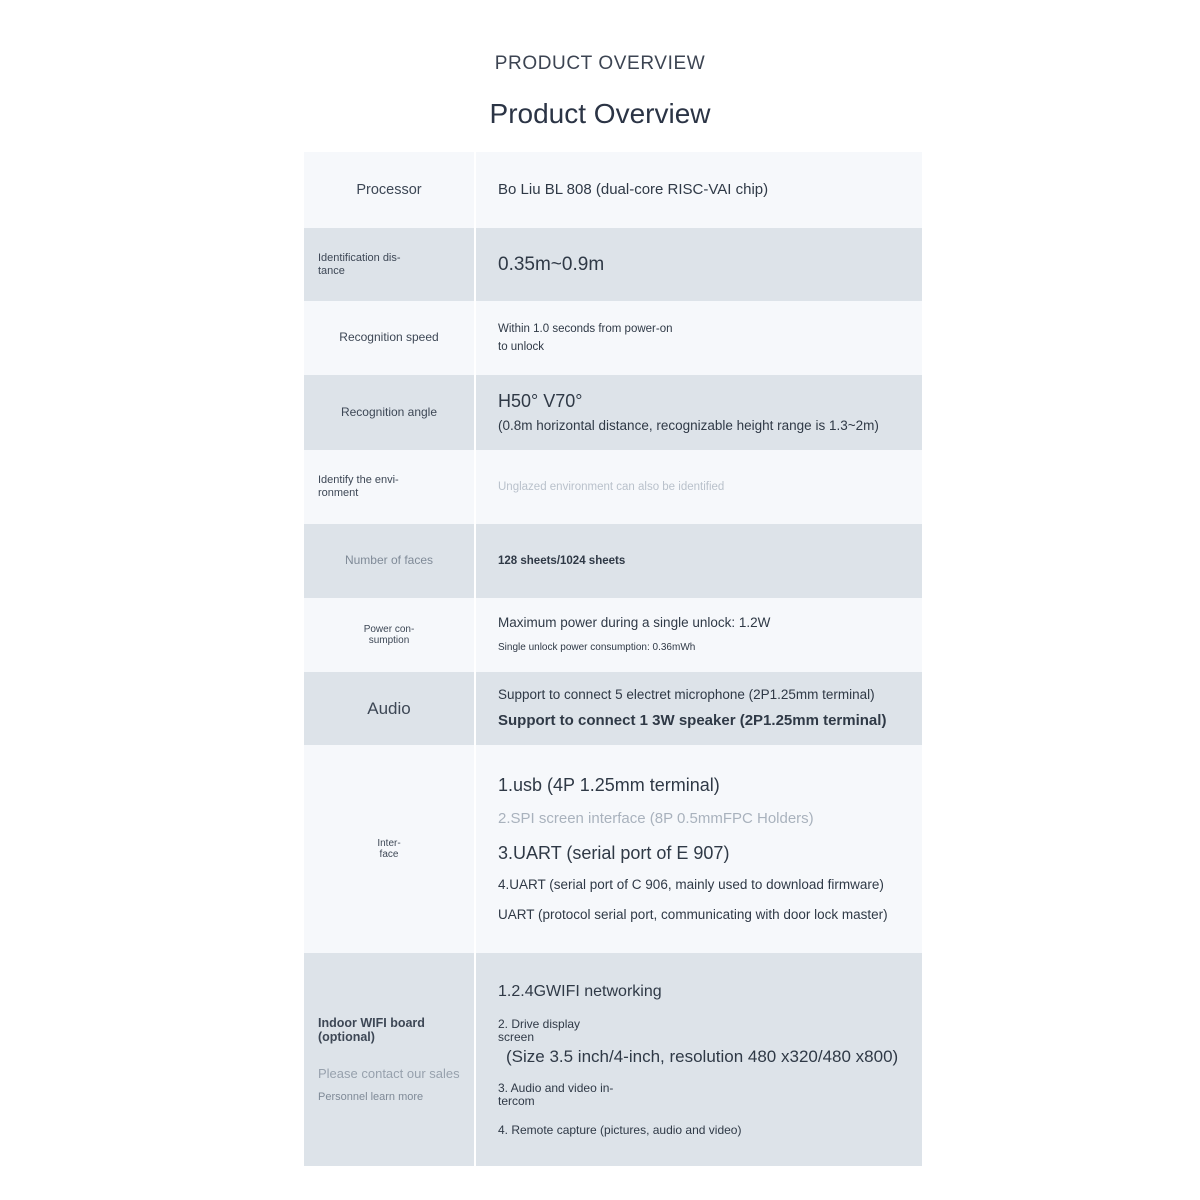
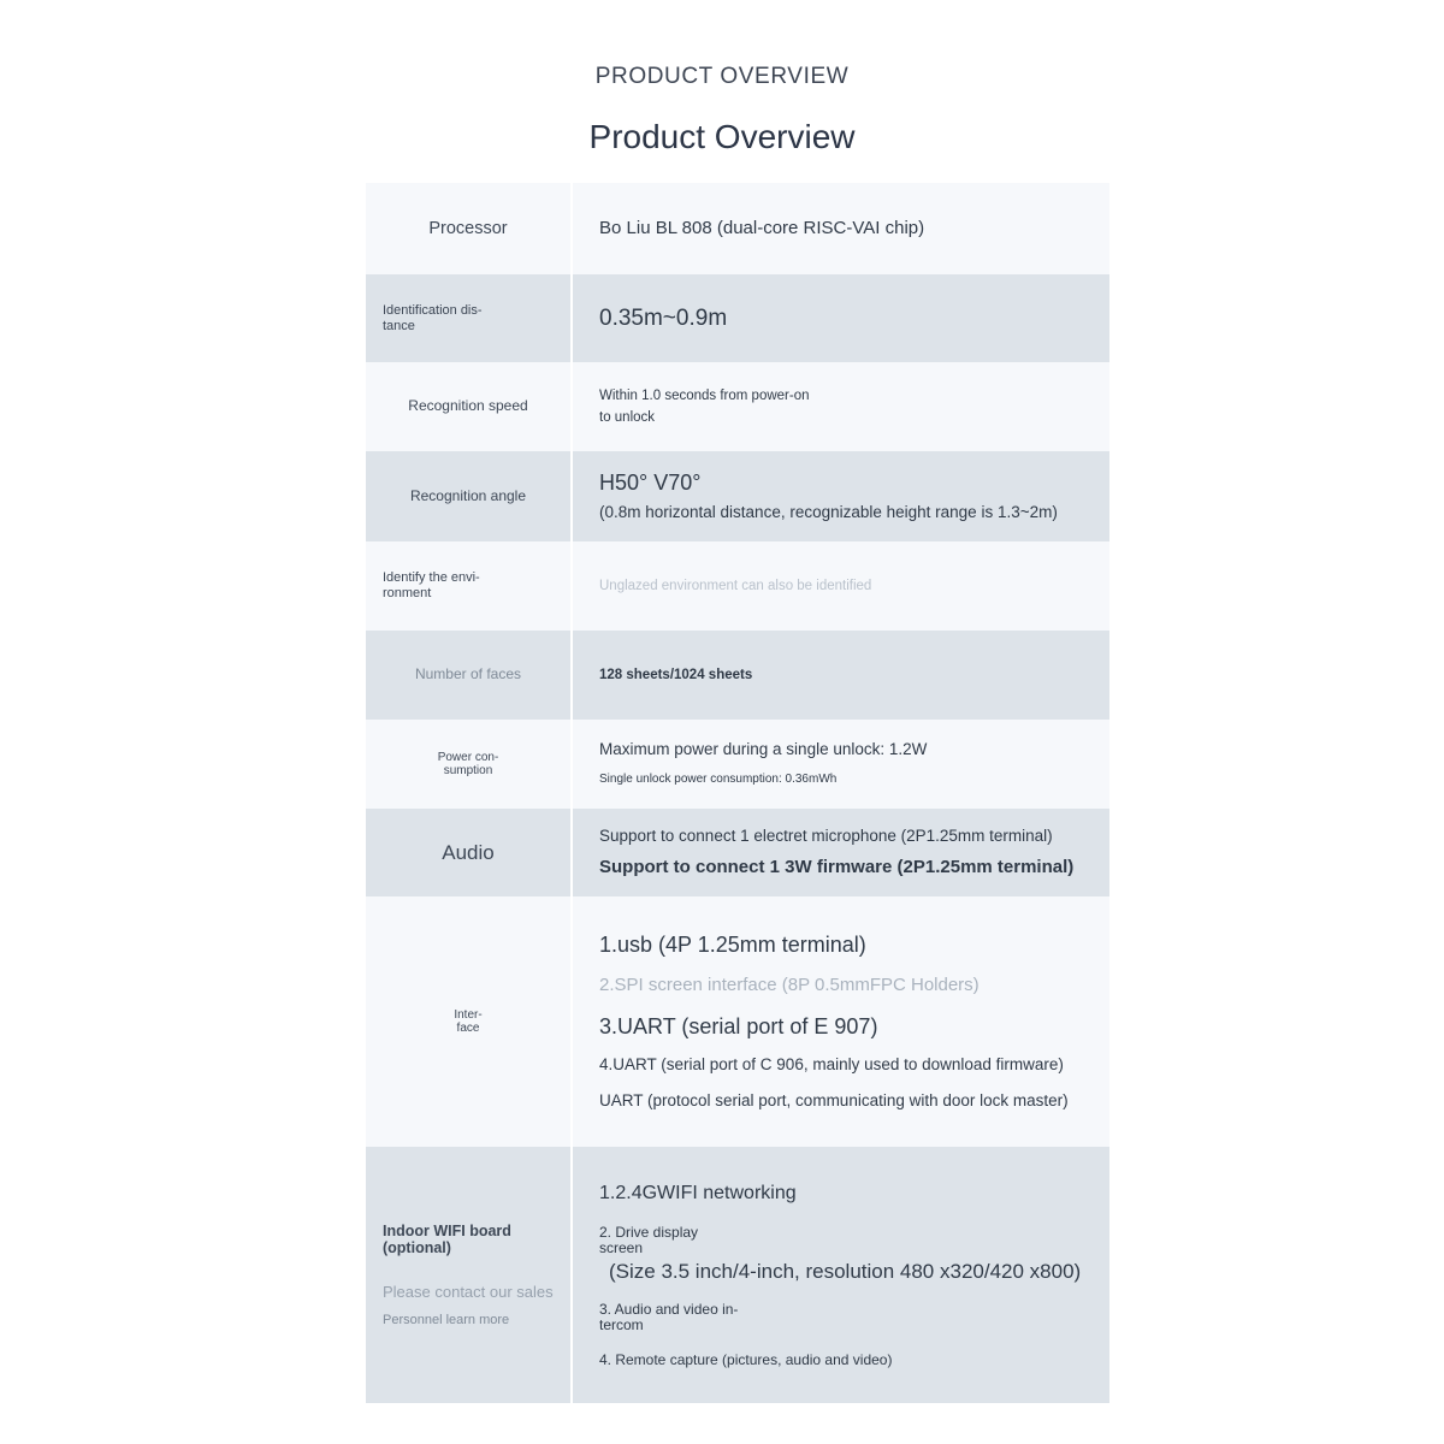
  PRODUCT OVERVIEW
  Product Overview
  Processor
  Bo Liu BL 808 (dual-core RISC-VAI chip)
  Identification dis-
  tance
  0.35m~0.9m
  Recognition speed
  Within 1.0 seconds from power-on
  to unlock
  Recognition angle
  H50° V70°
  (0.8m horizontal distance, recognizable height range is 1.3~2m)
  Identify the envi-
  ronment
  Unglazed environment can also be identified
  Number of faces
  128 sheets/1024 sheets
  Power con-
  sumption
  Maximum power during a single unlock: 1.2W
  Single unlock power consumption: 0.36mWh
  Audio
- Support to connect 5 electret microphone (2P1.25mm terminal)
+ Support to connect 1 electret microphone (2P1.25mm terminal)
- Support to connect 1 3W speaker (2P1.25mm terminal)
+ Support to connect 1 3W firmware (2P1.25mm terminal)
  Inter-
  face
  1.usb (4P 1.25mm terminal)
  2.SPI screen interface (8P 0.5mmFPC Holders)
  3.UART (serial port of E 907)
  4.UART (serial port of C 906, mainly used to download firmware)
  UART (protocol serial port, communicating with door lock master)
  Indoor WIFI board (optional)
  Please contact our sales
  Personnel learn more
  1.2.4GWIFI networking
  2. Drive display
  screen
- (Size 3.5 inch/4-inch, resolution 480 x320/480 x800)
+ (Size 3.5 inch/4-inch, resolution 480 x320/420 x800)
  3. Audio and video in-
  tercom
  4. Remote capture (pictures, audio and video)
